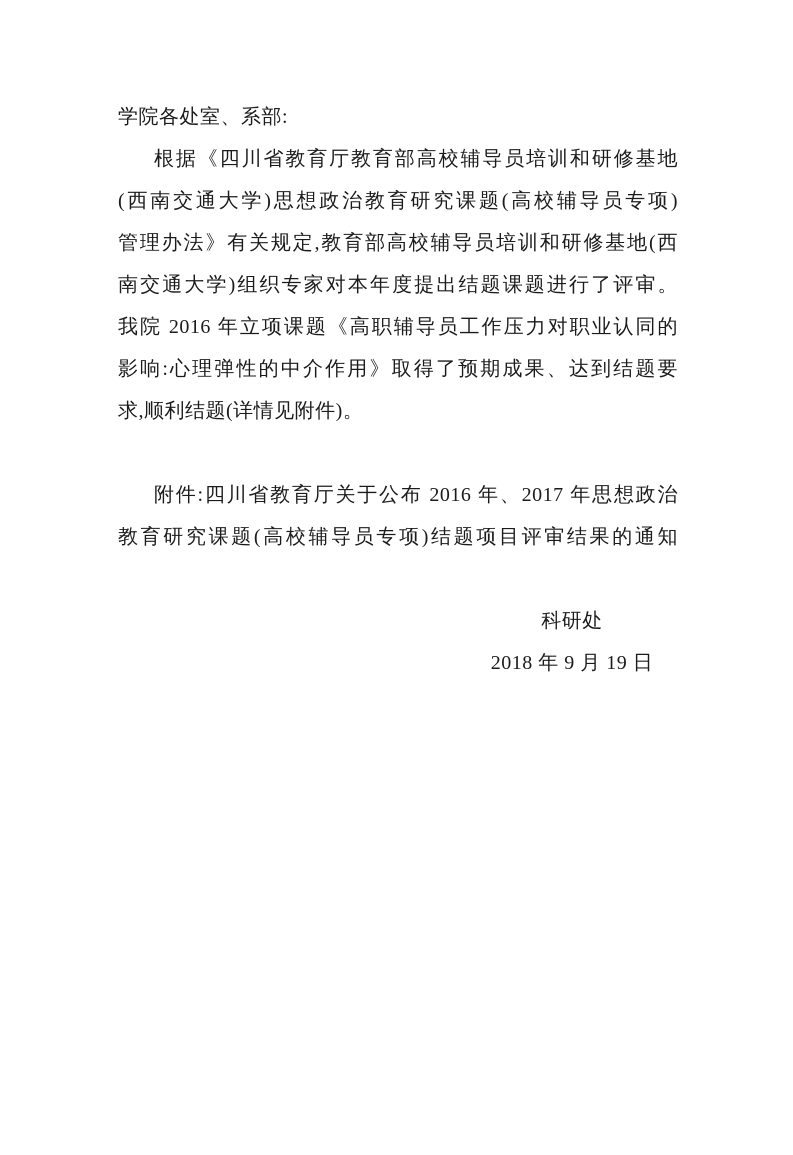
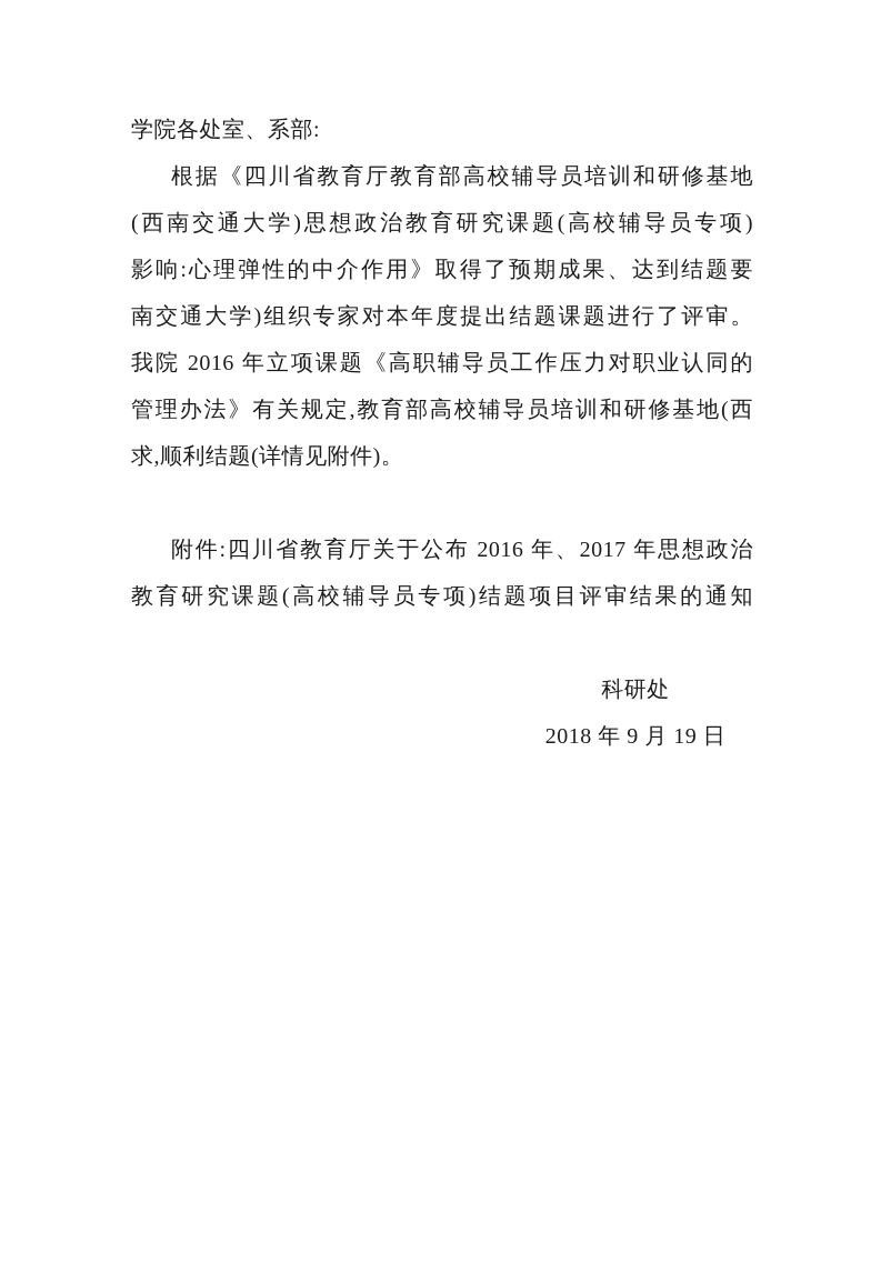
  学院各处室、系部:
  根据《四川省教育厅教育部高校辅导员培训和研修基地
  (西南交通大学)思想政治教育研究课题(高校辅导员专项)
- 管理办法》有关规定,教育部高校辅导员培训和研修基地(西
+ 影响:心理弹性的中介作用》取得了预期成果、达到结题要
  南交通大学)组织专家对本年度提出结题课题进行了评审。
  我院 2016 年立项课题《高职辅导员工作压力对职业认同的
- 影响:心理弹性的中介作用》取得了预期成果、达到结题要
+ 管理办法》有关规定,教育部高校辅导员培训和研修基地(西
  求,顺利结题(详情见附件)。
  附件:四川省教育厅关于公布 2016 年、2017 年思想政治
  教育研究课题(高校辅导员专项)结题项目评审结果的通知
  科研处
  2018 年 9 月 19 日
